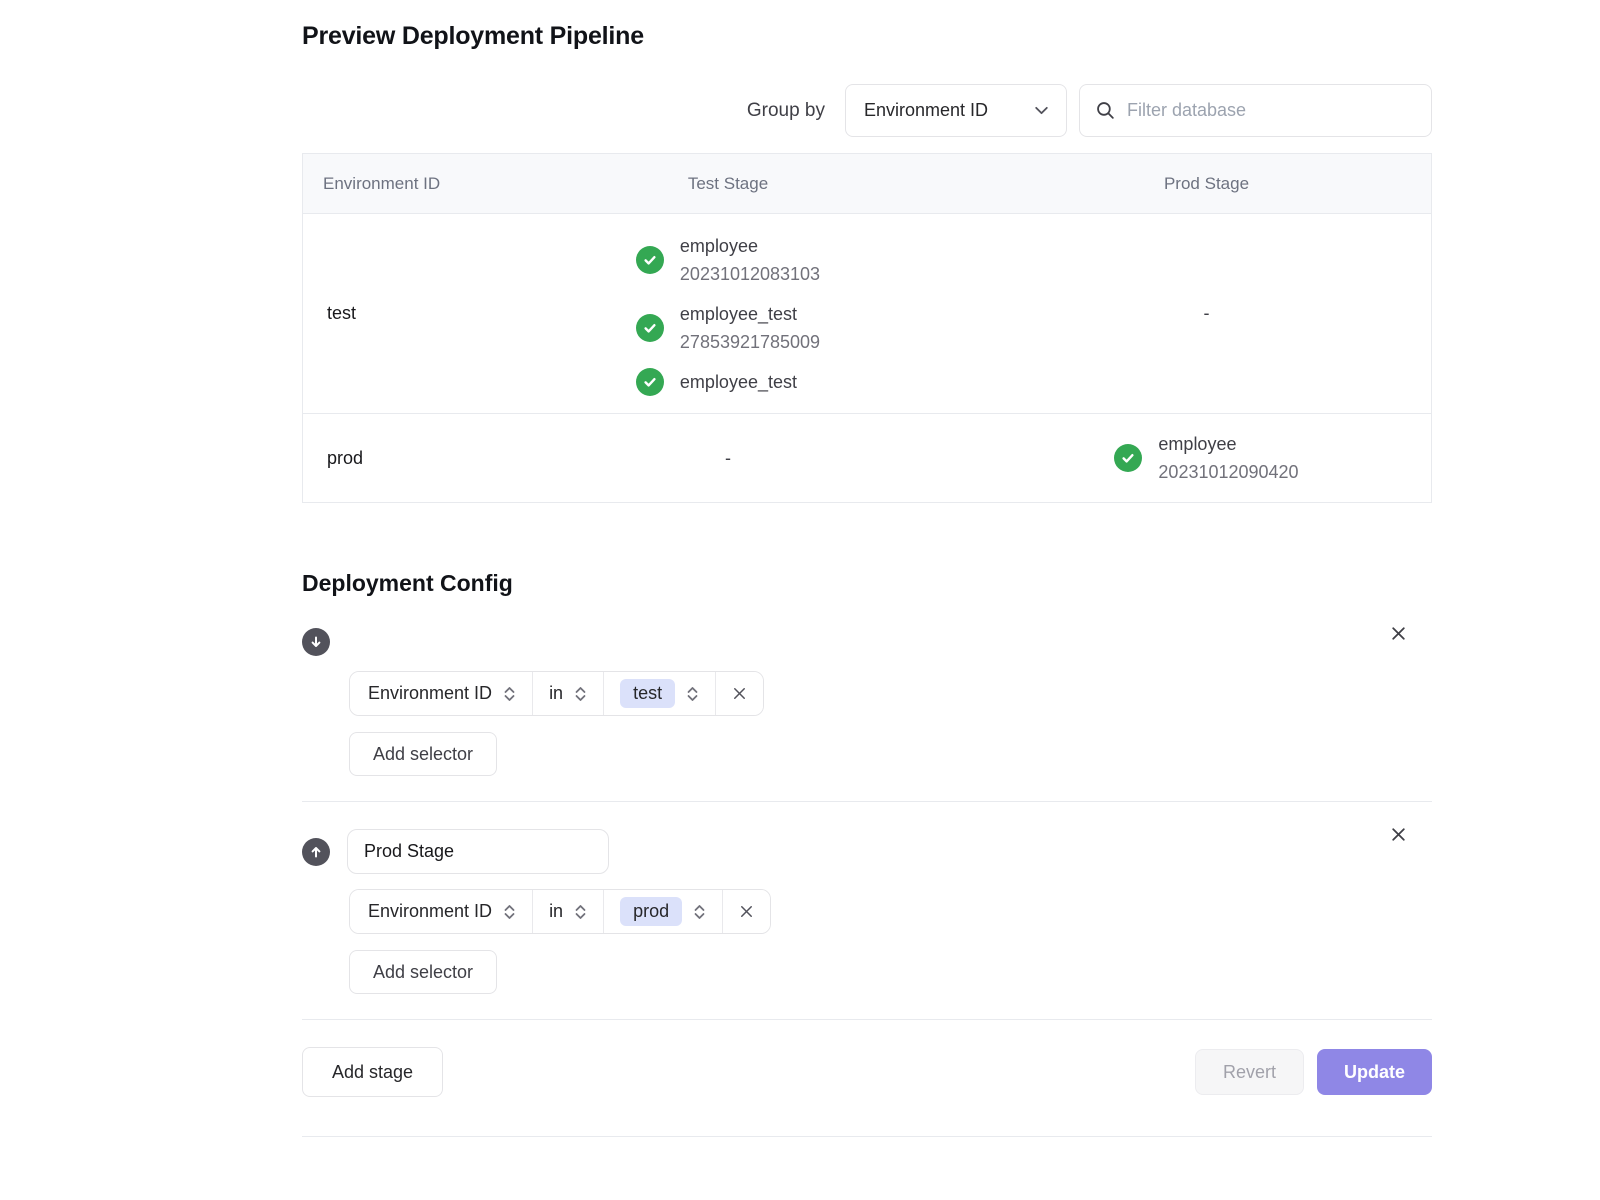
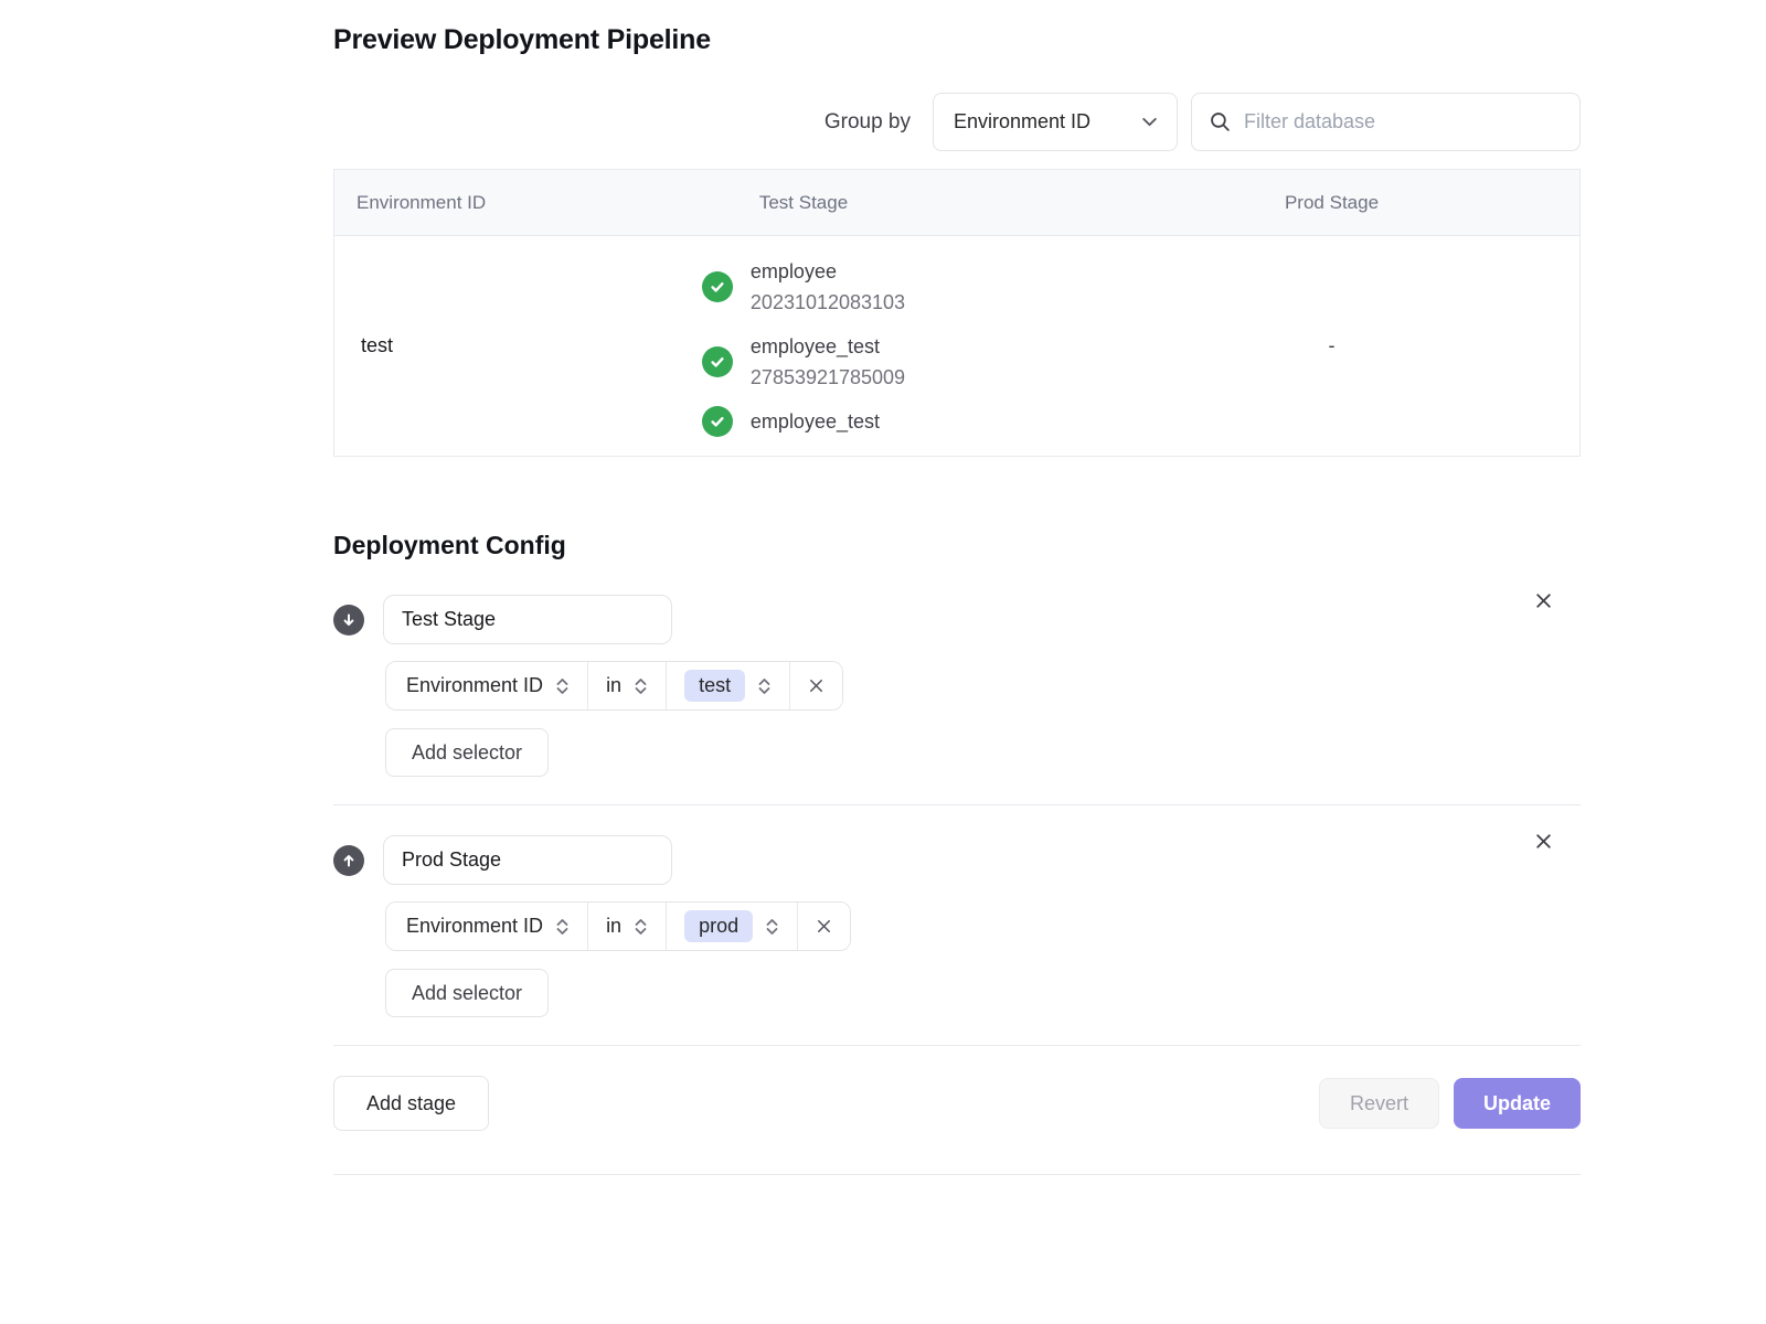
  Preview Deployment Pipeline
  Group by
  Environment ID
  Filter database
  Environment ID	Test Stage	Prod Stage
  test	employee 20231012083103 employee_test 27853921785009 employee_test	-
- prod	-	employee 20231012090420
  Deployment Config
+ Test Stage
  Environment ID
  in
  test
  Add selector
  Prod Stage
  Environment ID
  in
  prod
  Add selector
  Add stage
  Revert
  Update
